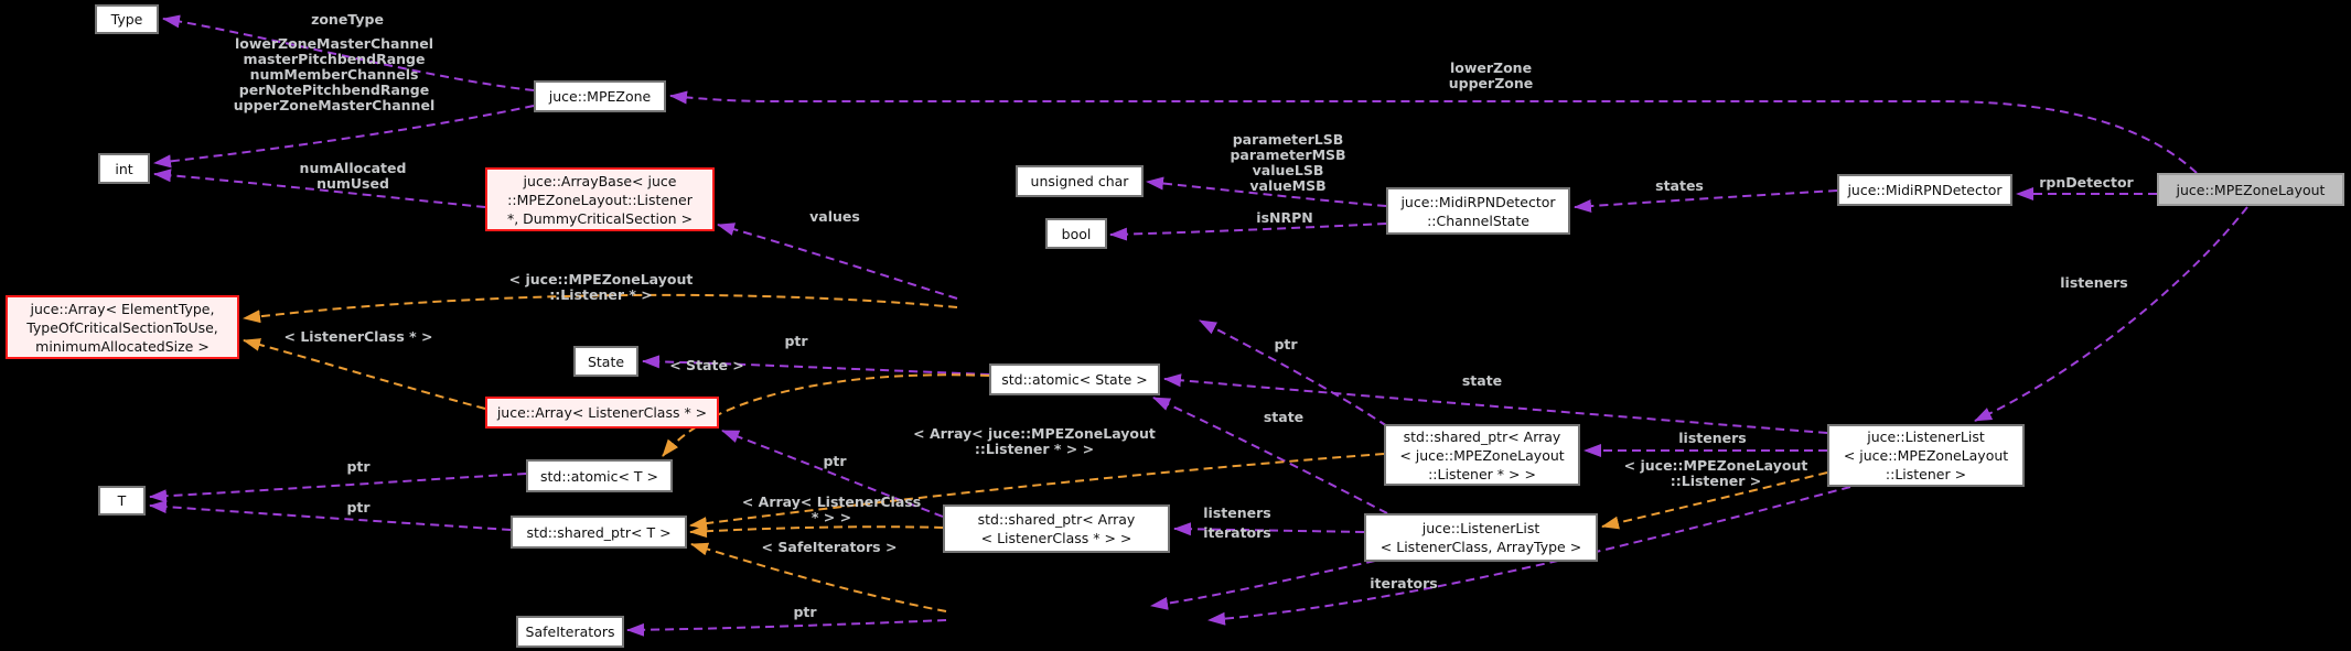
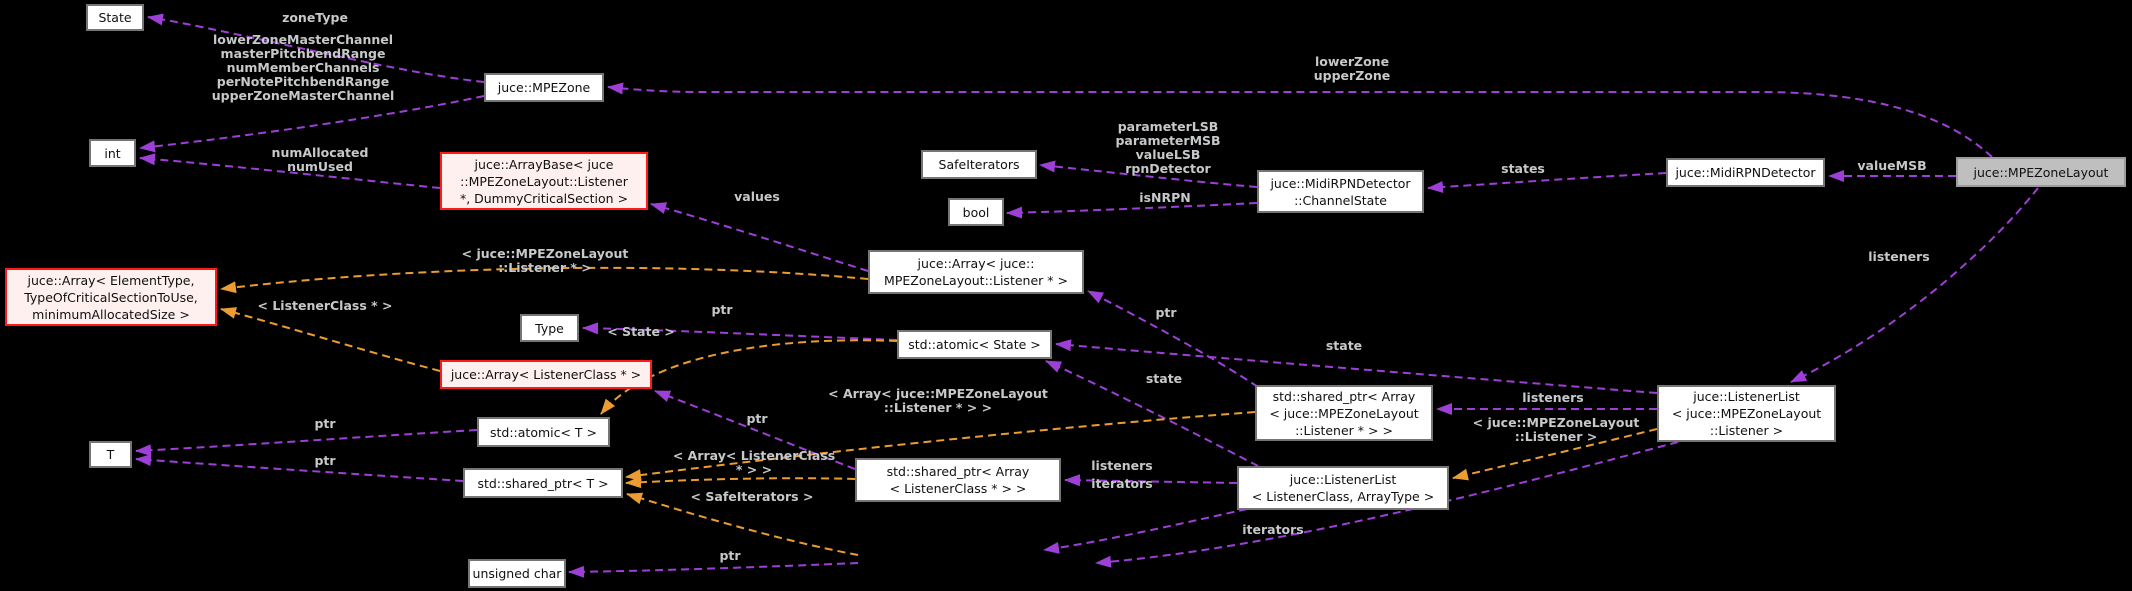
  zoneType
  lowerZoneMasterChannel
  masterPitchbendRange
  numMemberChannels
  perNotePitchbendRange
  upperZoneMasterChannel
  numAllocated
  numUsed
  lowerZone
  upperZone
  parameterLSB
  parameterMSB
  valueLSB
- valueMSB
+ rpnDetector
  isNRPN
  states
- rpnDetector
+ valueMSB
  listeners
  values
  ptr
  ptr
  listeners
  state
  iterators
  state
  listeners
  iterators
  ptr
  ptr
  ptr
  ptr
  < juce::MPEZoneLayout
  ::Listener * >
  < ListenerClass * >
  < State >
  < Array< juce::MPEZoneLayout
  ::Listener * > >
  < Array< ListenerClass
  * > >
  < SafeIterators >
  < juce::MPEZoneLayout
  ::Listener >
- Type
+ State
  juce::MPEZone
  int
  juce::ArrayBase< juce
  ::MPEZoneLayout::Listener
  *, DummyCriticalSection >
- unsigned char
+ SafeIterators
  bool
  juce::MidiRPNDetector
  ::ChannelState
  juce::MidiRPNDetector
  juce::MPEZoneLayout
  juce::Array< ElementType,
  TypeOfCriticalSectionToUse,
  minimumAllocatedSize >
+ juce::Array< juce::
+ MPEZoneLayout::Listener * >
- State
+ Type
  std::atomic< State >
  juce::Array< ListenerClass * >
  std::atomic< T >
  T
  std::shared_ptr< T >
  std::shared_ptr< Array
  < ListenerClass * > >
  juce::ListenerList
  < ListenerClass, ArrayType >
  std::shared_ptr< Array
  < juce::MPEZoneLayout
  ::Listener * > >
  juce::ListenerList
  < juce::MPEZoneLayout
  ::Listener >
- SafeIterators
+ unsigned char
